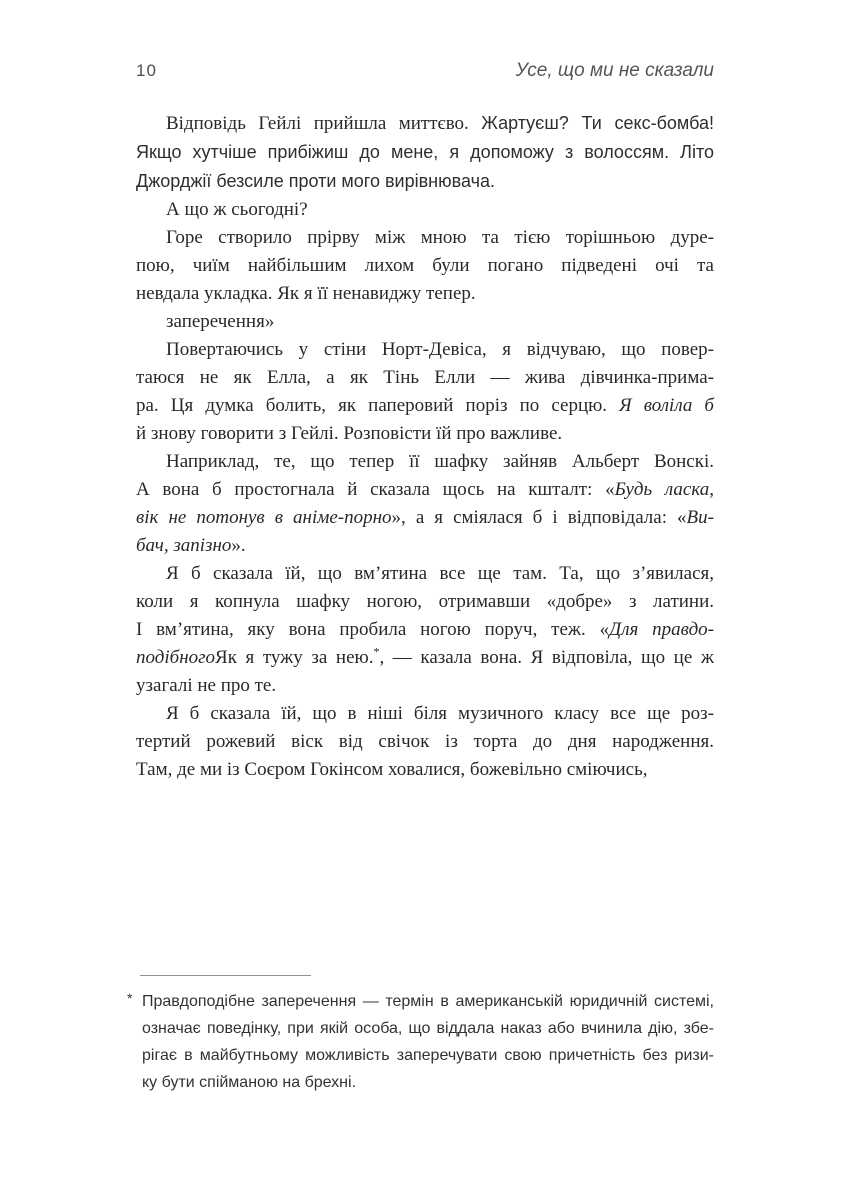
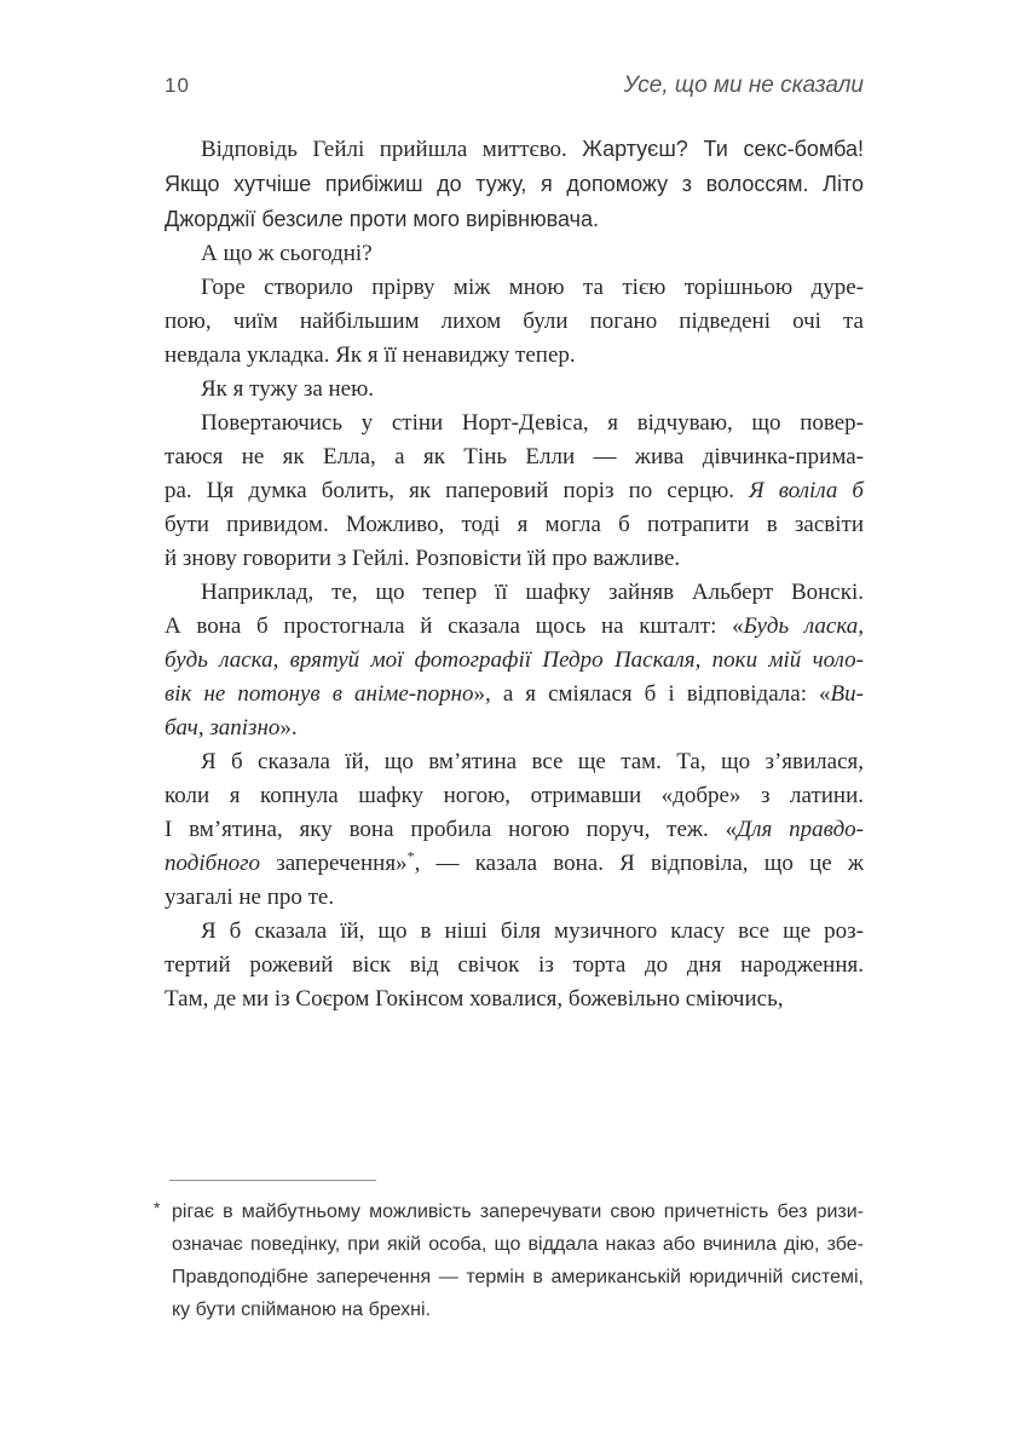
  10
  Усе, що ми не сказали
  Відповідь Гейлі прийшла миттєво. Жартуєш? Ти секс-бомба!
- Якщо хутчіше прибіжиш до мене, я допоможу з волоссям. Літо
+ Якщо хутчіше прибіжиш до тужу, я допоможу з волоссям. Літо
  Джорджії безсиле проти мого вирівнювача.
  А що ж сьогодні?
  Горе створило прірву між мною та тією торішньою дуре-
  пою, чиїм найбільшим лихом були погано підведені очі та
  невдала укладка. Як я її ненавиджу тепер.
- заперечення»
+ Як я тужу за нею.
  Повертаючись у стіни Норт-Девіса, я відчуваю, що повер-
  таюся не як Елла, а як Тінь Елли — жива дівчинка-прима-
  ра. Ця думка болить, як паперовий поріз по серцю. Я воліла б
+ бути привидом. Можливо, тоді я могла б потрапити в засвіти
  й знову говорити з Гейлі. Розповісти їй про важливе.
  Наприклад, те, що тепер її шафку зайняв Альберт Вонскі.
  А вона б простогнала й сказала щось на кшталт: «Будь ласка,
+ будь ласка, врятуй мої фотографії Педро Паскаля, поки мій чоло-
  вік не потонув в аніме-порно», а я сміялася б і відповідала: «Ви-
  бач, запізно».
  Я б сказала їй, що вм’ятина все ще там. Та, що з’явилася,
  коли я копнула шафку ногою, отримавши «добре» з латини.
  І вм’ятина, яку вона пробила ногою поруч, теж. «Для правдо-
- подібногоЯк я тужу за нею.*, — казала вона. Я відповіла, що це ж
+ подібного заперечення»*, — казала вона. Я відповіла, що це ж
  узагалі не про те.
  Я б сказала їй, що в ніші біля музичного класу все ще роз-
  тертий рожевий віск від свічок із торта до дня народження.
  Там, де ми із Соєром Гокінсом ховалися, божевільно сміючись,
  *
- Правдоподібне заперечення — термін в американській юридичній системі,
+ рігає в майбутньому можливість заперечувати свою причетність без ризи-
  означає поведінку, при якій особа, що віддала наказ або вчинила дію, збе-
- рігає в майбутньому можливість заперечувати свою причетність без ризи-
+ Правдоподібне заперечення — термін в американській юридичній системі,
  ку бути спійманою на брехні.
